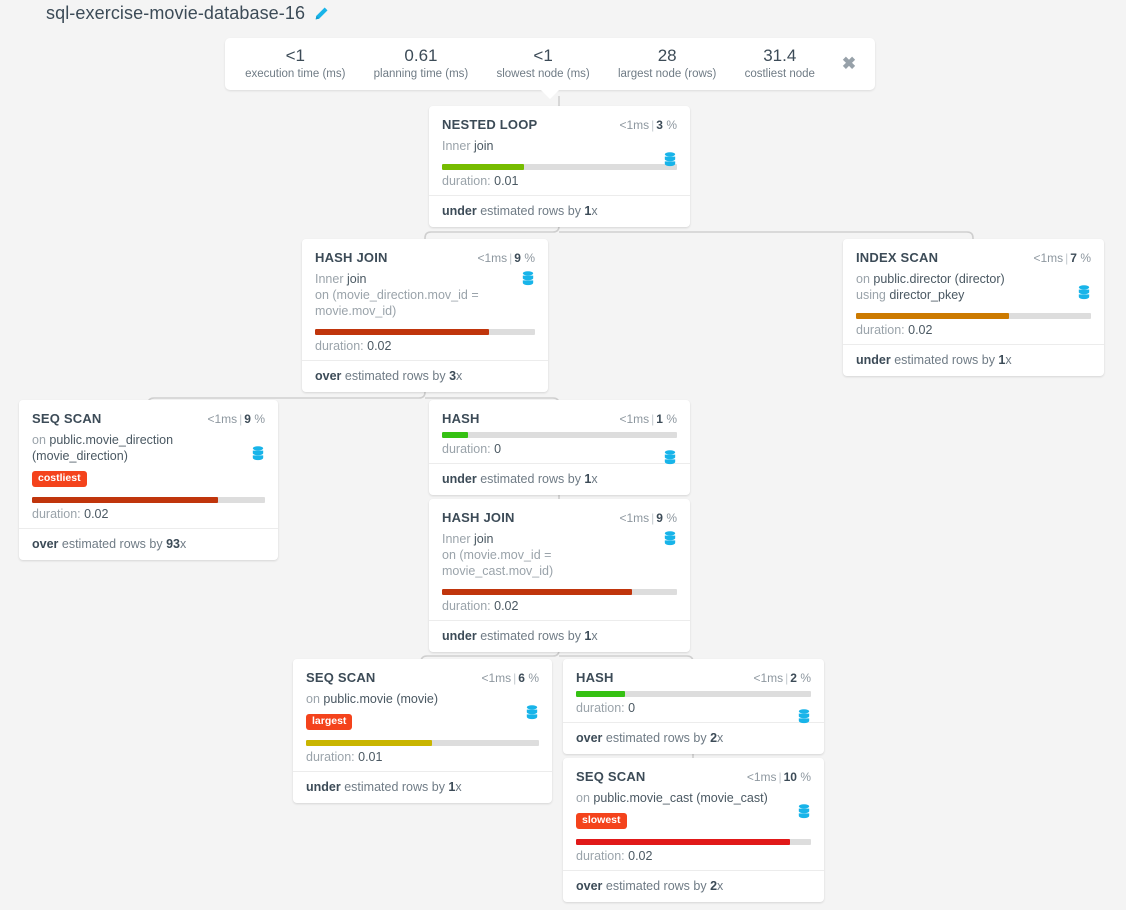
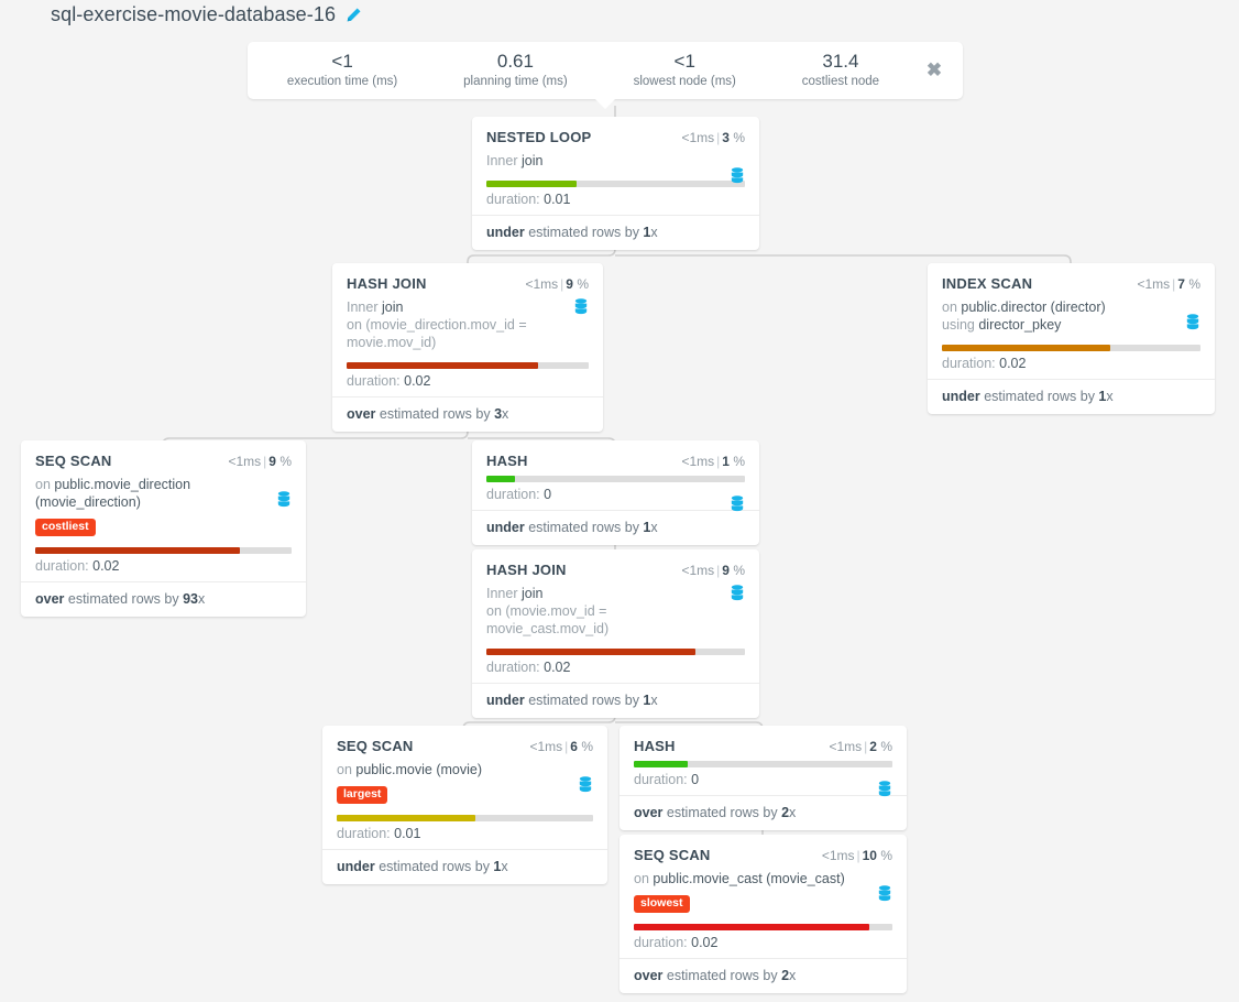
  sql-exercise-movie-database-16
  <1
  execution time (ms)
  0.61
  planning time (ms)
  <1
  slowest node (ms)
- 28
- largest node (rows)
  31.4
  costliest node
  ✖
  NESTED LOOP
  <1ms | 3 %
  Inner join
  duration: 0.01
  under estimated rows by 1x
  HASH JOIN
  <1ms | 9 %
  Inner join
  on (movie_direction.mov_id = movie.mov_id)
  duration: 0.02
  over estimated rows by 3x
  INDEX SCAN
  <1ms | 7 %
  on public.director (director)
  using director_pkey
  duration: 0.02
  under estimated rows by 1x
  SEQ SCAN
  <1ms | 9 %
  on public.movie_direction (movie_direction)
  costliest
  duration: 0.02
  over estimated rows by 93x
  HASH
  <1ms | 1 %
  duration: 0
  under estimated rows by 1x
  HASH JOIN
  <1ms | 9 %
  Inner join
  on (movie.mov_id = movie_cast.mov_id)
  duration: 0.02
  under estimated rows by 1x
  SEQ SCAN
  <1ms | 6 %
  on public.movie (movie)
  largest
  duration: 0.01
  under estimated rows by 1x
  HASH
  <1ms | 2 %
  duration: 0
  over estimated rows by 2x
  SEQ SCAN
  <1ms | 10 %
  on public.movie_cast (movie_cast)
  slowest
  duration: 0.02
  over estimated rows by 2x
